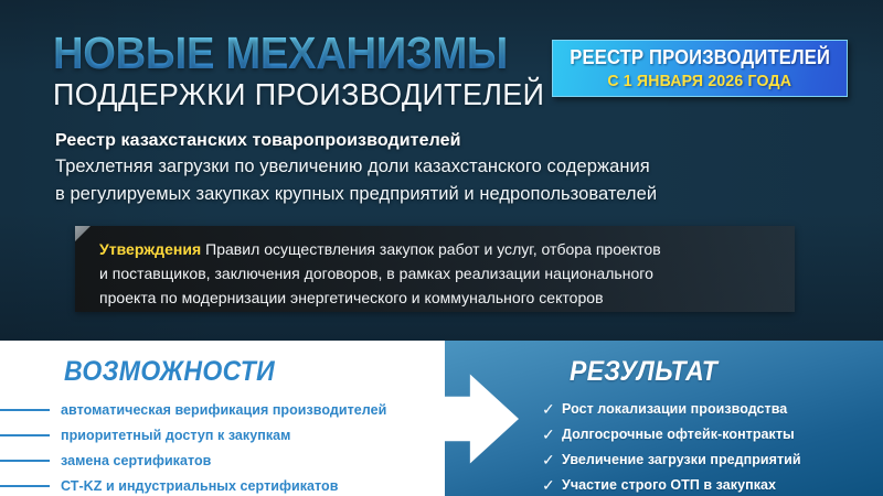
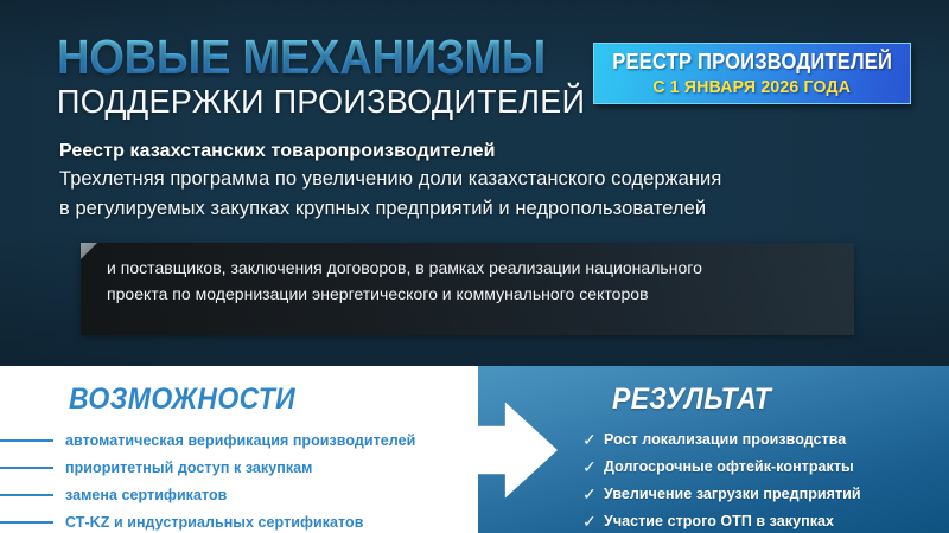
  НОВЫЕ МЕХАНИЗМЫ
  ПОДДЕРЖКИ ПРОИЗВОДИТЕЛЕЙ
  РЕЕСТР ПРОИЗВОДИТЕЛЕЙ
  С 1 ЯНВАРЯ 2026 ГОДА
  Реестр казахстанских товаропроизводителей
- Трехлетняя загрузки по увеличению доли казахстанского содержания
+ Трехлетняя программа по увеличению доли казахстанского содержания
  в регулируемых закупках крупных предприятий и недропользователей
- Утверждения Правил осуществления закупок работ и услуг, отбора проектов
  и поставщиков, заключения договоров, в рамках реализации национального
  проекта по модернизации энергетического и коммунального секторов
  ВОЗМОЖНОСТИ
  автоматическая верификация производителей
  приоритетный доступ к закупкам
  замена сертификатов
  СТ-KZ и индустриальных сертификатов
  РЕЗУЛЬТАТ
  ✓
  Рост локализации производства
  ✓
  Долгосрочные офтейк-контракты
  ✓
  Увеличение загрузки предприятий
  ✓
  Участие строго ОТП в закупках
